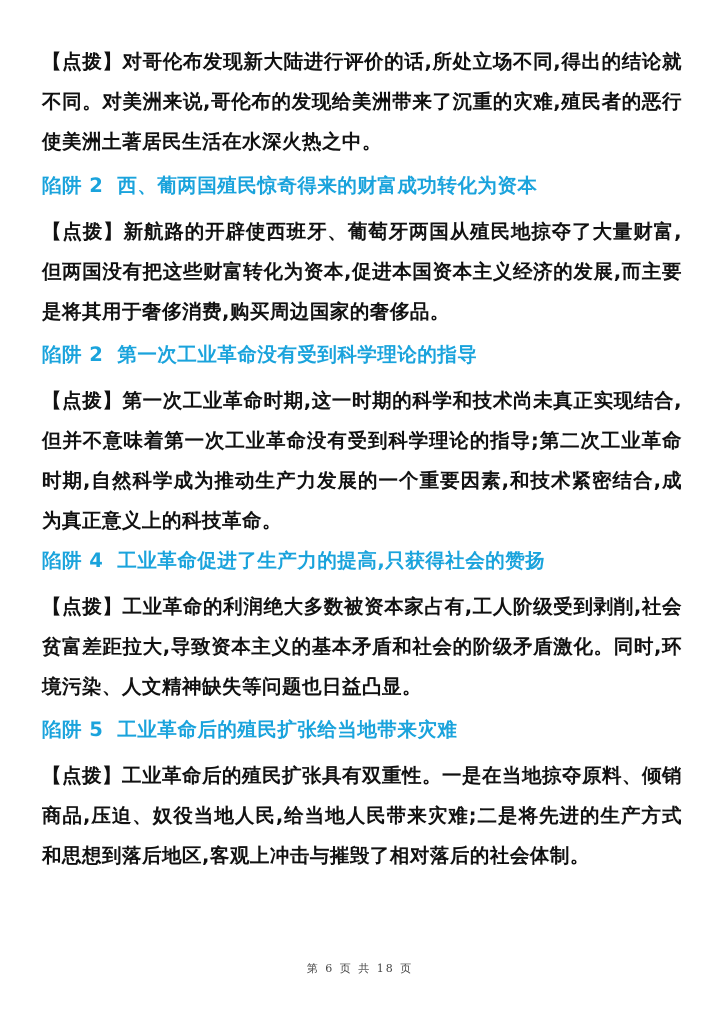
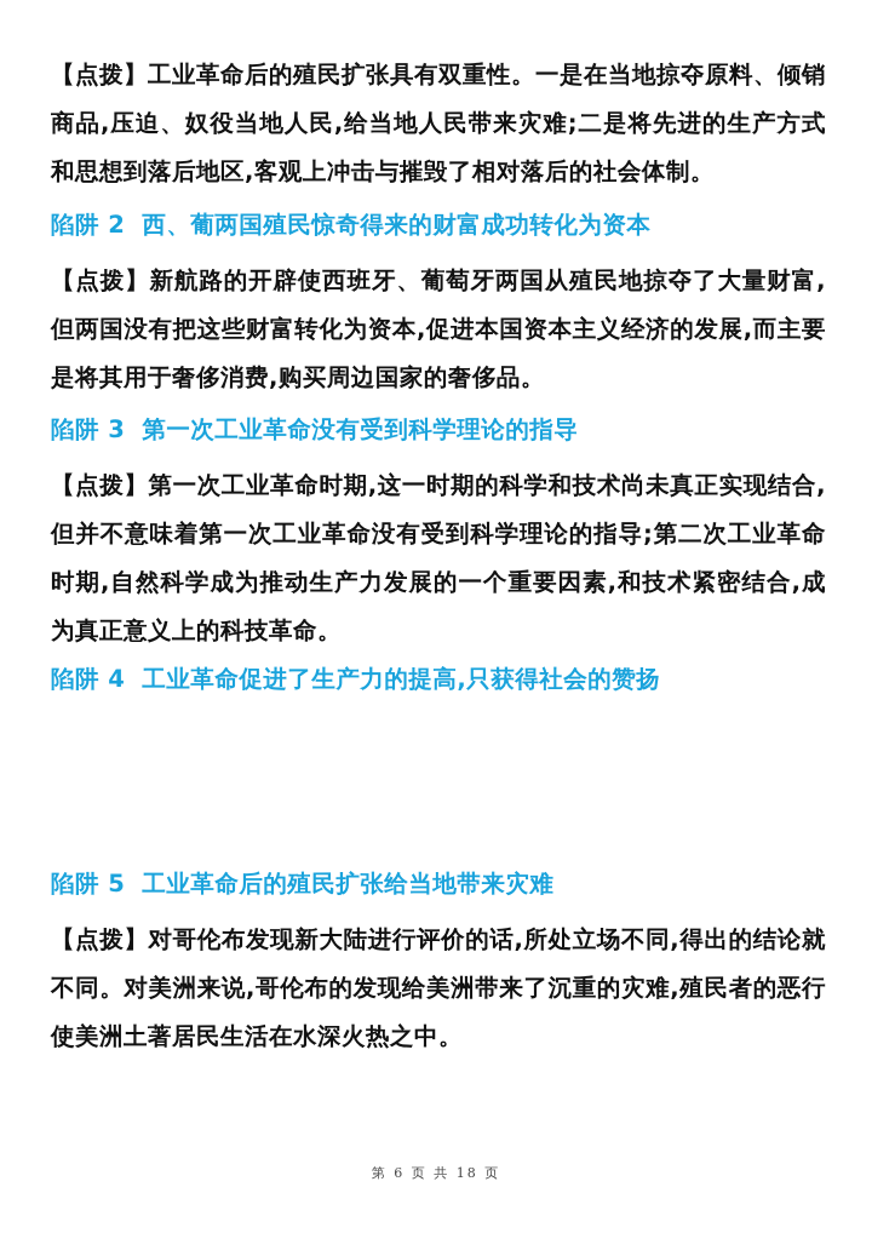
- 【点拨】对哥伦布发现新大陆进行评价的话,所处立场不同,得出的结论就不同。对美洲来说,哥伦布的发现给美洲带来了沉重的灾难,殖民者的恶行使美洲土著居民生活在水深火热之中。
+ 【点拨】工业革命后的殖民扩张具有双重性。一是在当地掠夺原料、倾销商品,压迫、奴役当地人民,给当地人民带来灾难;二是将先进的生产方式和思想到落后地区,客观上冲击与摧毁了相对落后的社会体制。
  陷阱 2 西、葡两国殖民惊奇得来的财富成功转化为资本
  【点拨】新航路的开辟使西班牙、葡萄牙两国从殖民地掠夺了大量财富,但两国没有把这些财富转化为资本,促进本国资本主义经济的发展,而主要是将其用于奢侈消费,购买周边国家的奢侈品。
- 陷阱 2 第一次工业革命没有受到科学理论的指导
+ 陷阱 3 第一次工业革命没有受到科学理论的指导
  【点拨】第一次工业革命时期,这一时期的科学和技术尚未真正实现结合,但并不意味着第一次工业革命没有受到科学理论的指导;第二次工业革命时期,自然科学成为推动生产力发展的一个重要因素,和技术紧密结合,成为真正意义上的科技革命。
  陷阱 4 工业革命促进了生产力的提高,只获得社会的赞扬
- 【点拨】工业革命的利润绝大多数被资本家占有,工人阶级受到剥削,社会贫富差距拉大,导致资本主义的基本矛盾和社会的阶级矛盾激化。同时,环境污染、人文精神缺失等问题也日益凸显。
  陷阱 5 工业革命后的殖民扩张给当地带来灾难
- 【点拨】工业革命后的殖民扩张具有双重性。一是在当地掠夺原料、倾销商品,压迫、奴役当地人民,给当地人民带来灾难;二是将先进的生产方式和思想到落后地区,客观上冲击与摧毁了相对落后的社会体制。
+ 【点拨】对哥伦布发现新大陆进行评价的话,所处立场不同,得出的结论就不同。对美洲来说,哥伦布的发现给美洲带来了沉重的灾难,殖民者的恶行使美洲土著居民生活在水深火热之中。
  第 6 页 共 18 页
